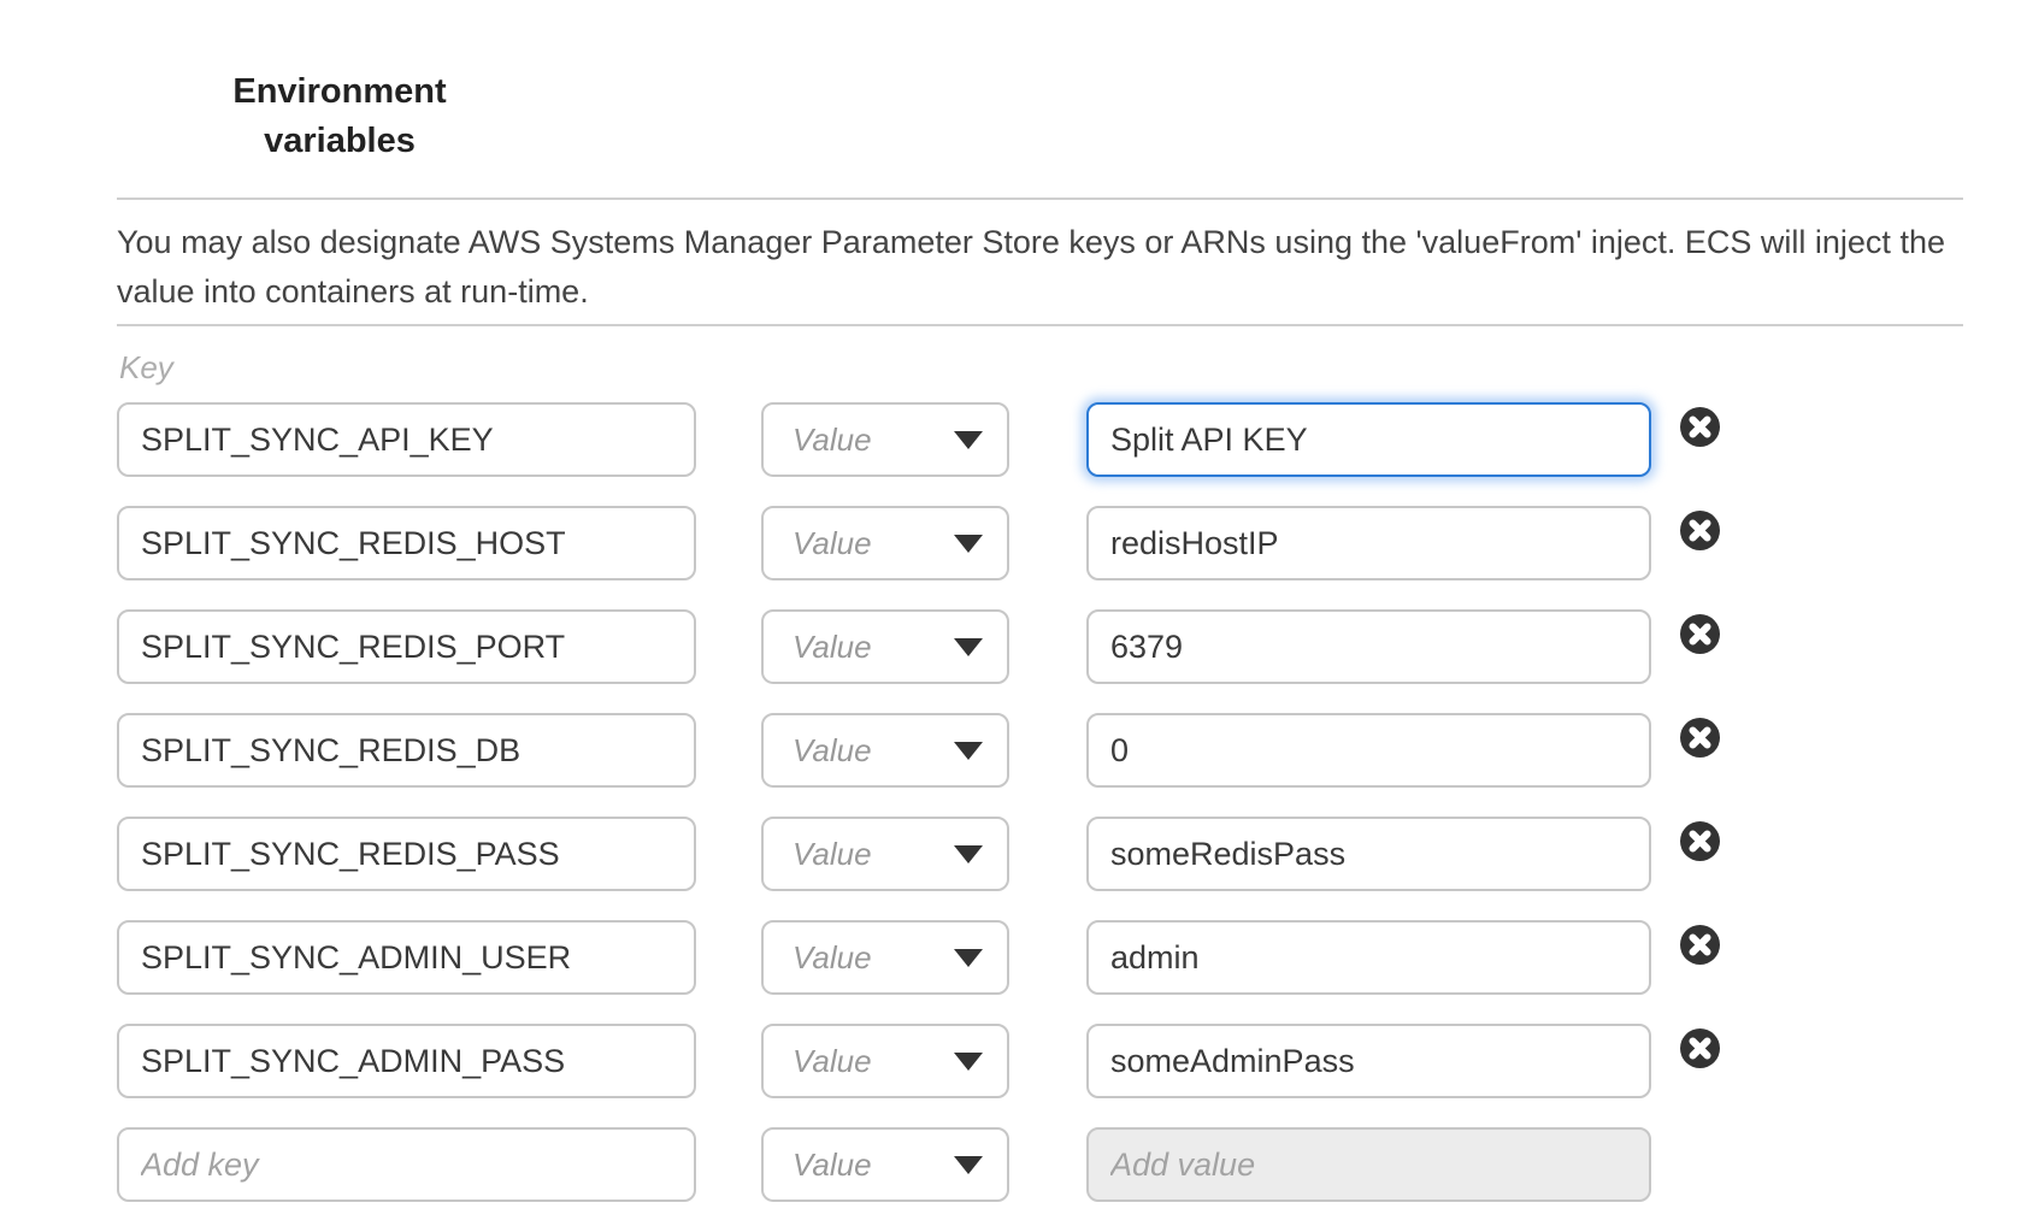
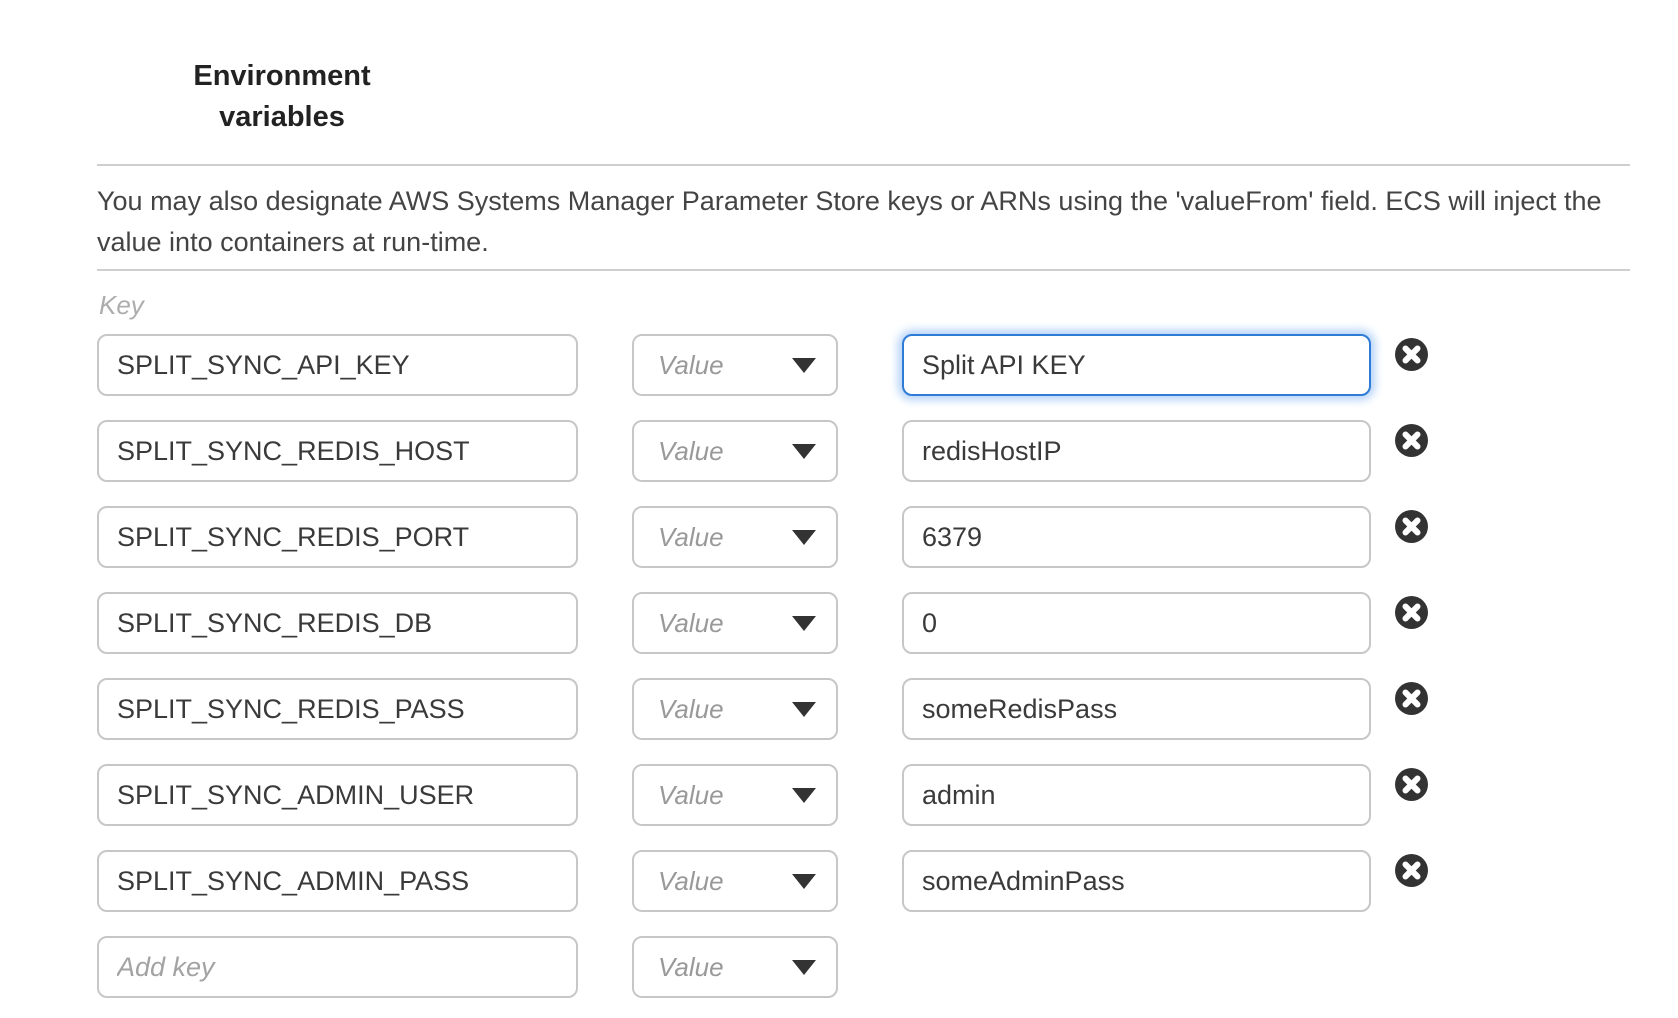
  Environment variables
- You may also designate AWS Systems Manager Parameter Store keys or ARNs using the 'valueFrom' inject. ECS will inject the value into containers at run-time.
+ You may also designate AWS Systems Manager Parameter Store keys or ARNs using the 'valueFrom' field. ECS will inject the value into containers at run-time.
  Key
  SPLIT_SYNC_API_KEY
  Value
  Split API KEY
  SPLIT_SYNC_REDIS_HOST
  Value
  redisHostIP
  SPLIT_SYNC_REDIS_PORT
  Value
  6379
  SPLIT_SYNC_REDIS_DB
  Value
  0
  SPLIT_SYNC_REDIS_PASS
  Value
  someRedisPass
  SPLIT_SYNC_ADMIN_USER
  Value
  admin
  SPLIT_SYNC_ADMIN_PASS
  Value
  someAdminPass
  Add key
  Value
- Add value
